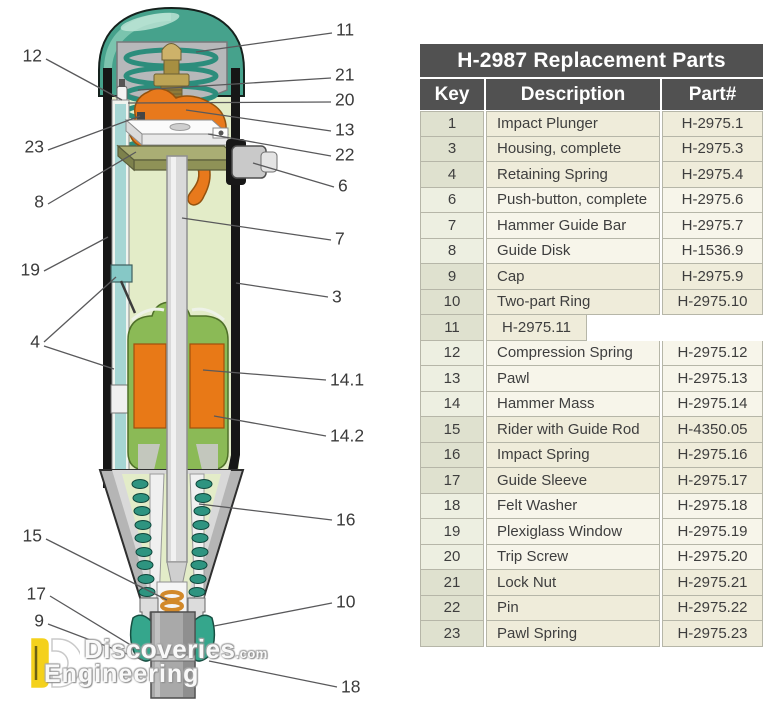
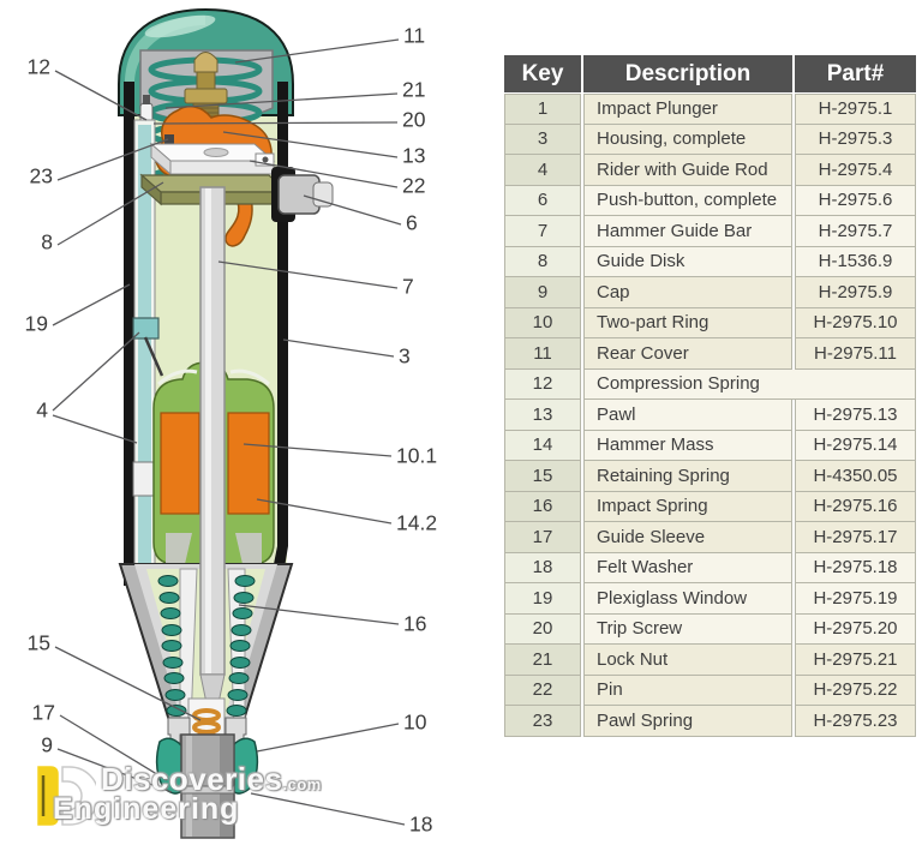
  12
  23
  8
  19
  4
  15
  17
  9
  11
  21
  20
  13
  22
  6
  7
  3
- 14.1
+ 10.1
  14.2
  16
  10
  18
  Discoveries.com
  Engineering
- H-2987 Replacement Parts
  Key
  Description
  Part#
  1
  Impact Plunger
  H-2975.1
  3
  Housing, complete
  H-2975.3
  4
- Retaining Spring
+ Rider with Guide Rod
  H-2975.4
  6
  Push-button, complete
  H-2975.6
  7
  Hammer Guide Bar
  H-2975.7
  8
  Guide Disk
  H-1536.9
  9
  Cap
  H-2975.9
  10
  Two-part Ring
  H-2975.10
  11
+ Rear Cover
  H-2975.11
  12
  Compression Spring
- H-2975.12
  13
  Pawl
  H-2975.13
  14
  Hammer Mass
  H-2975.14
  15
- Rider with Guide Rod
+ Retaining Spring
  H-4350.05
  16
  Impact Spring
  H-2975.16
  17
  Guide Sleeve
  H-2975.17
  18
  Felt Washer
  H-2975.18
  19
  Plexiglass Window
  H-2975.19
  20
  Trip Screw
  H-2975.20
  21
  Lock Nut
  H-2975.21
  22
  Pin
  H-2975.22
  23
  Pawl Spring
  H-2975.23
